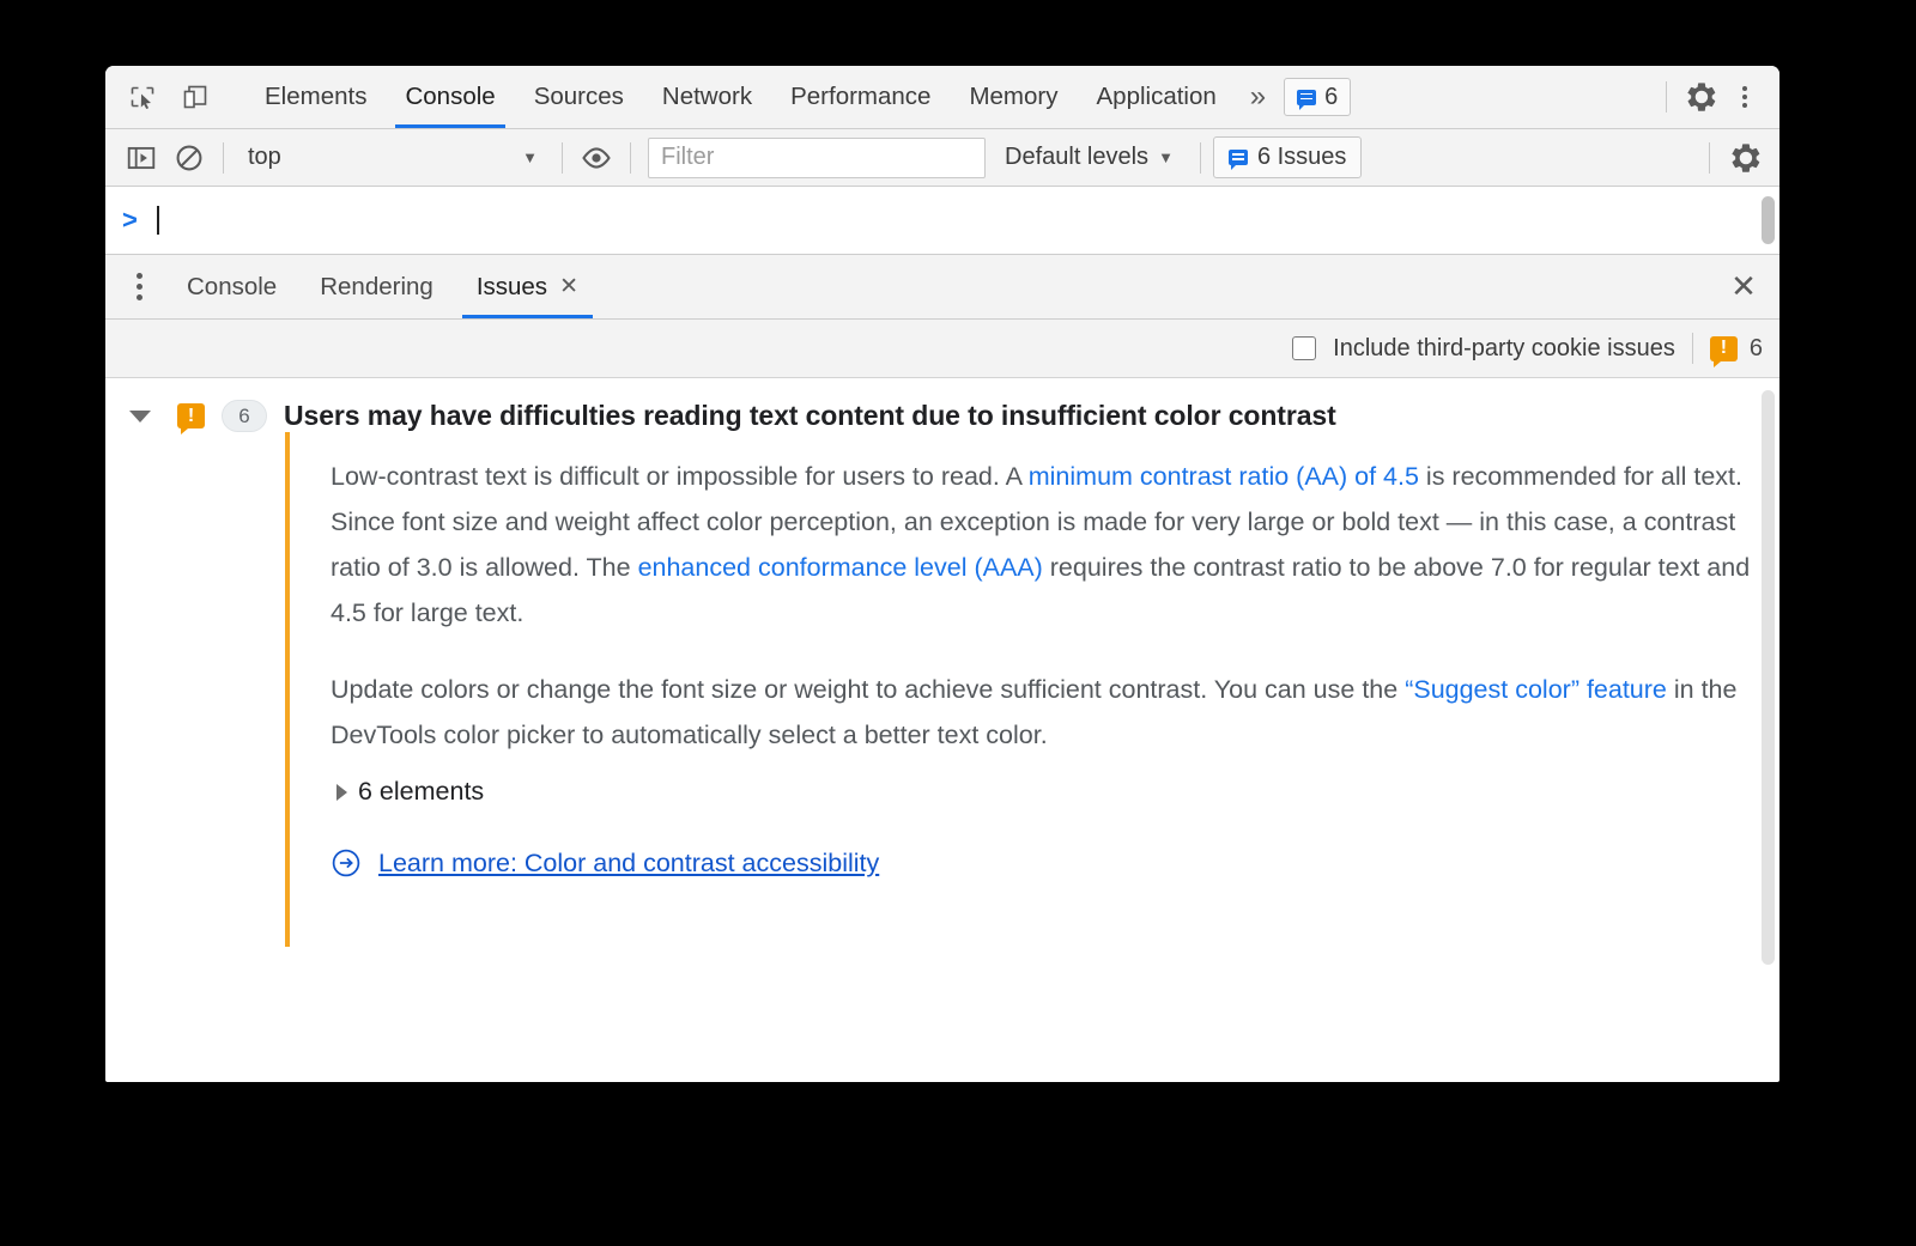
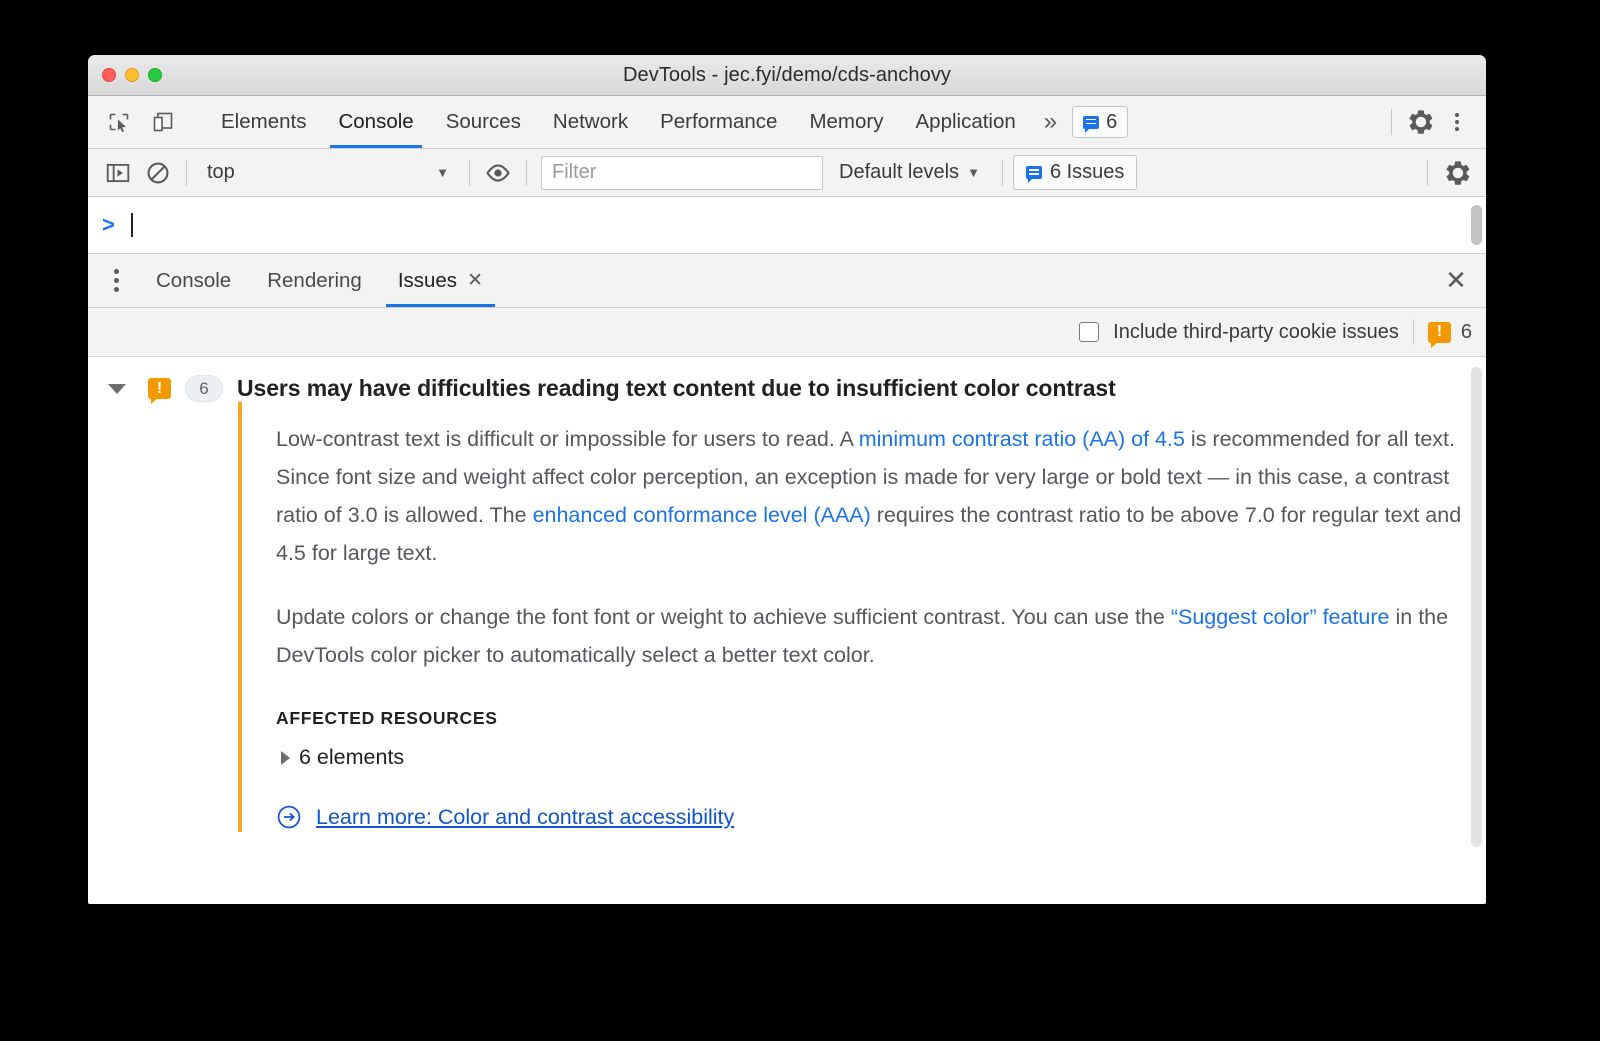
+ DevTools - jec.fyi/demo/cds-anchovy
  Elements
  Console
  Sources
  Network
  Performance
  Memory
  Application
  »
  6
  top
  ▼
  Filter
  Default levels
  ▼
  6 Issues
  >
  Console
  Rendering
  Issues
  ✕
  ✕
  Include third-party cookie issues
  !
  6
  !
  6
  Users may have difficulties reading text content due to insufficient color contrast
  Low-contrast text is difficult or impossible for users to read. A minimum contrast ratio (AA) of 4.5 is recommended for all text. Since font size and weight affect color perception, an exception is made for very large or bold text — in this case, a contrast ratio of 3.0 is allowed. The enhanced conformance level (AAA) requires the contrast ratio to be above 7.0 for regular text and 4.5 for large text.
- Update colors or change the font size or weight to achieve sufficient contrast. You can use the “Suggest color” feature in the DevTools color picker to automatically select a better text color.
+ Update colors or change the font font or weight to achieve sufficient contrast. You can use the “Suggest color” feature in the DevTools color picker to automatically select a better text color.
+ AFFECTED RESOURCES
  6 elements
  Learn more: Color and contrast accessibility
